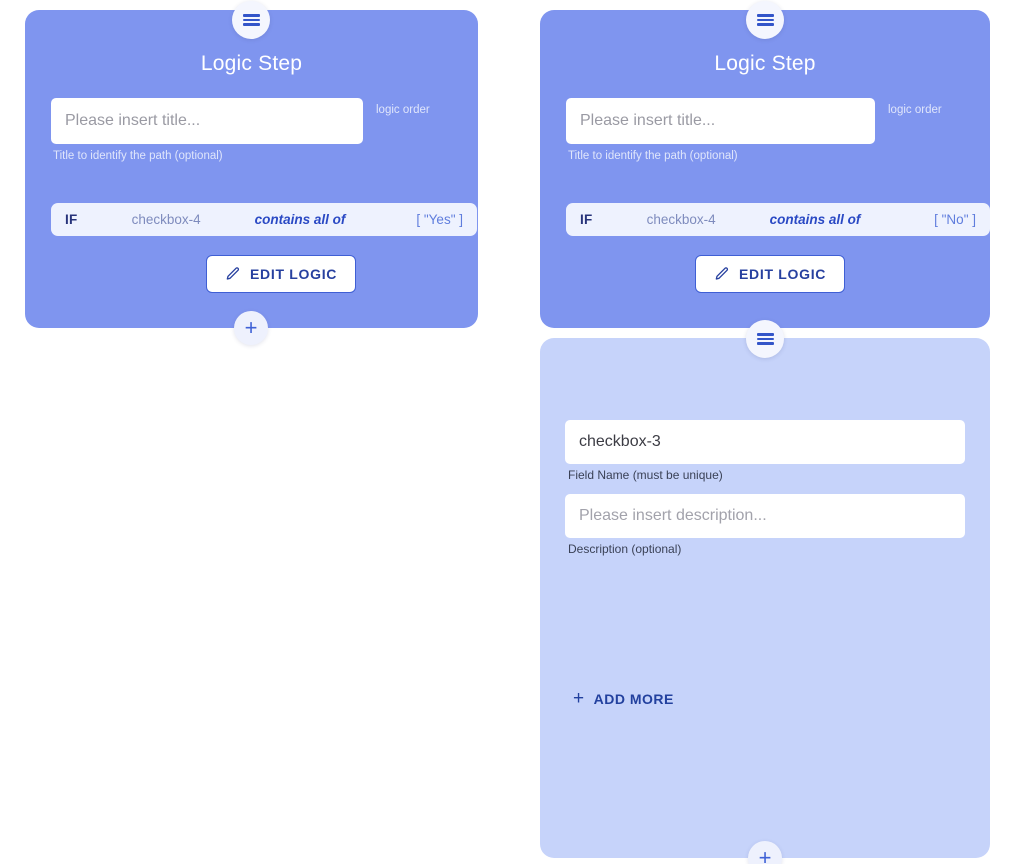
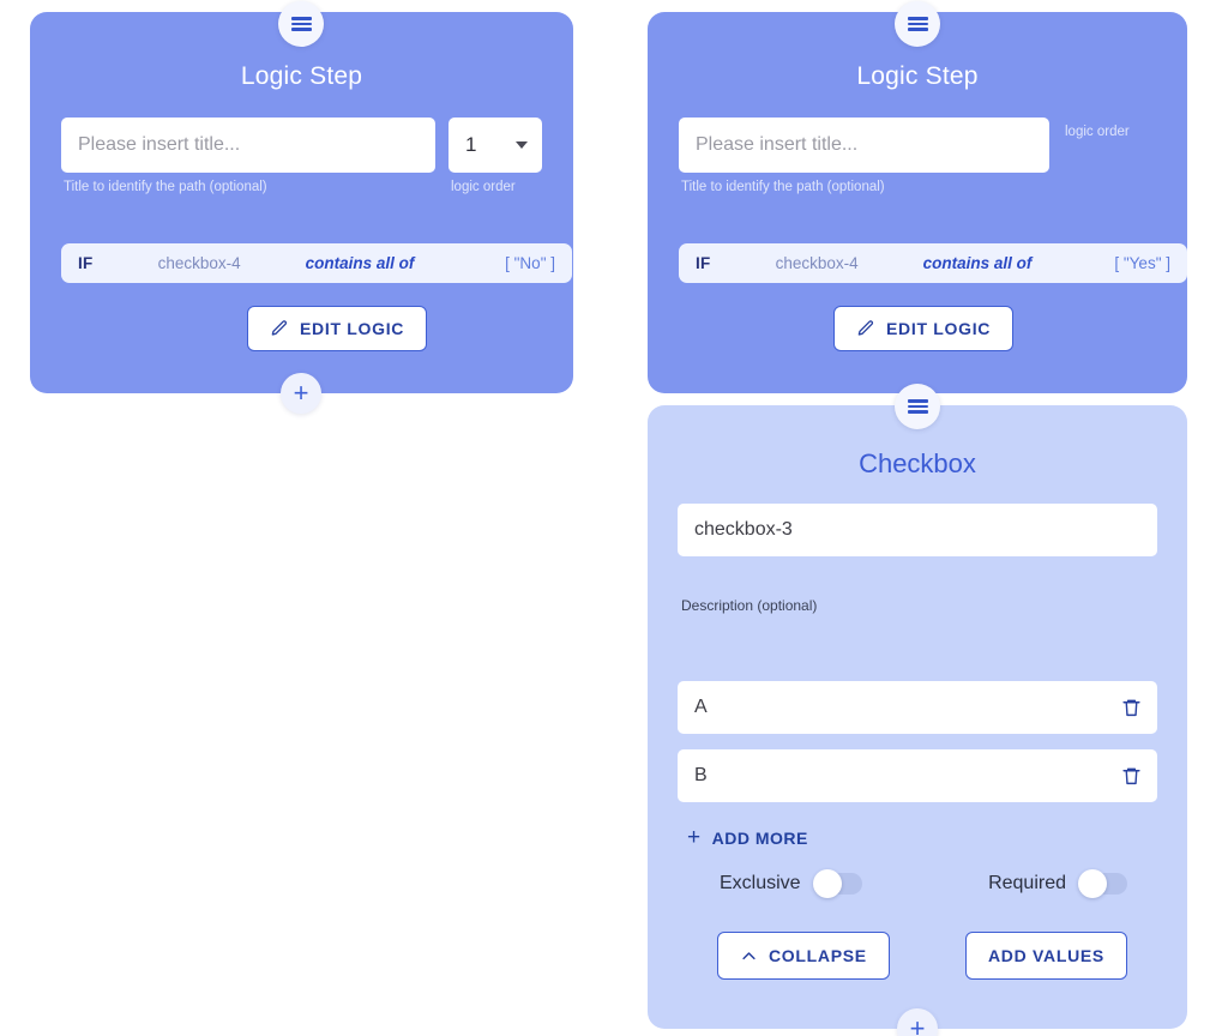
  Logic Step
  Please insert title...
  Title to identify the path (optional)
+ 1
  logic order
  IF
  checkbox-4
  contains all of
- [ "Yes" ]
+ [ "No" ]
  EDIT LOGIC
  +
  Logic Step
  Please insert title...
  Title to identify the path (optional)
  logic order
  IF
  checkbox-4
  contains all of
- [ "No" ]
+ [ "Yes" ]
  EDIT LOGIC
+ Checkbox
  checkbox-3
- Field Name (must be unique)
- Please insert description...
  Description (optional)
+ A
+ B
  +
  ADD MORE
+ Exclusive
+ Required
+ COLLAPSE
+ ADD VALUES
  +
